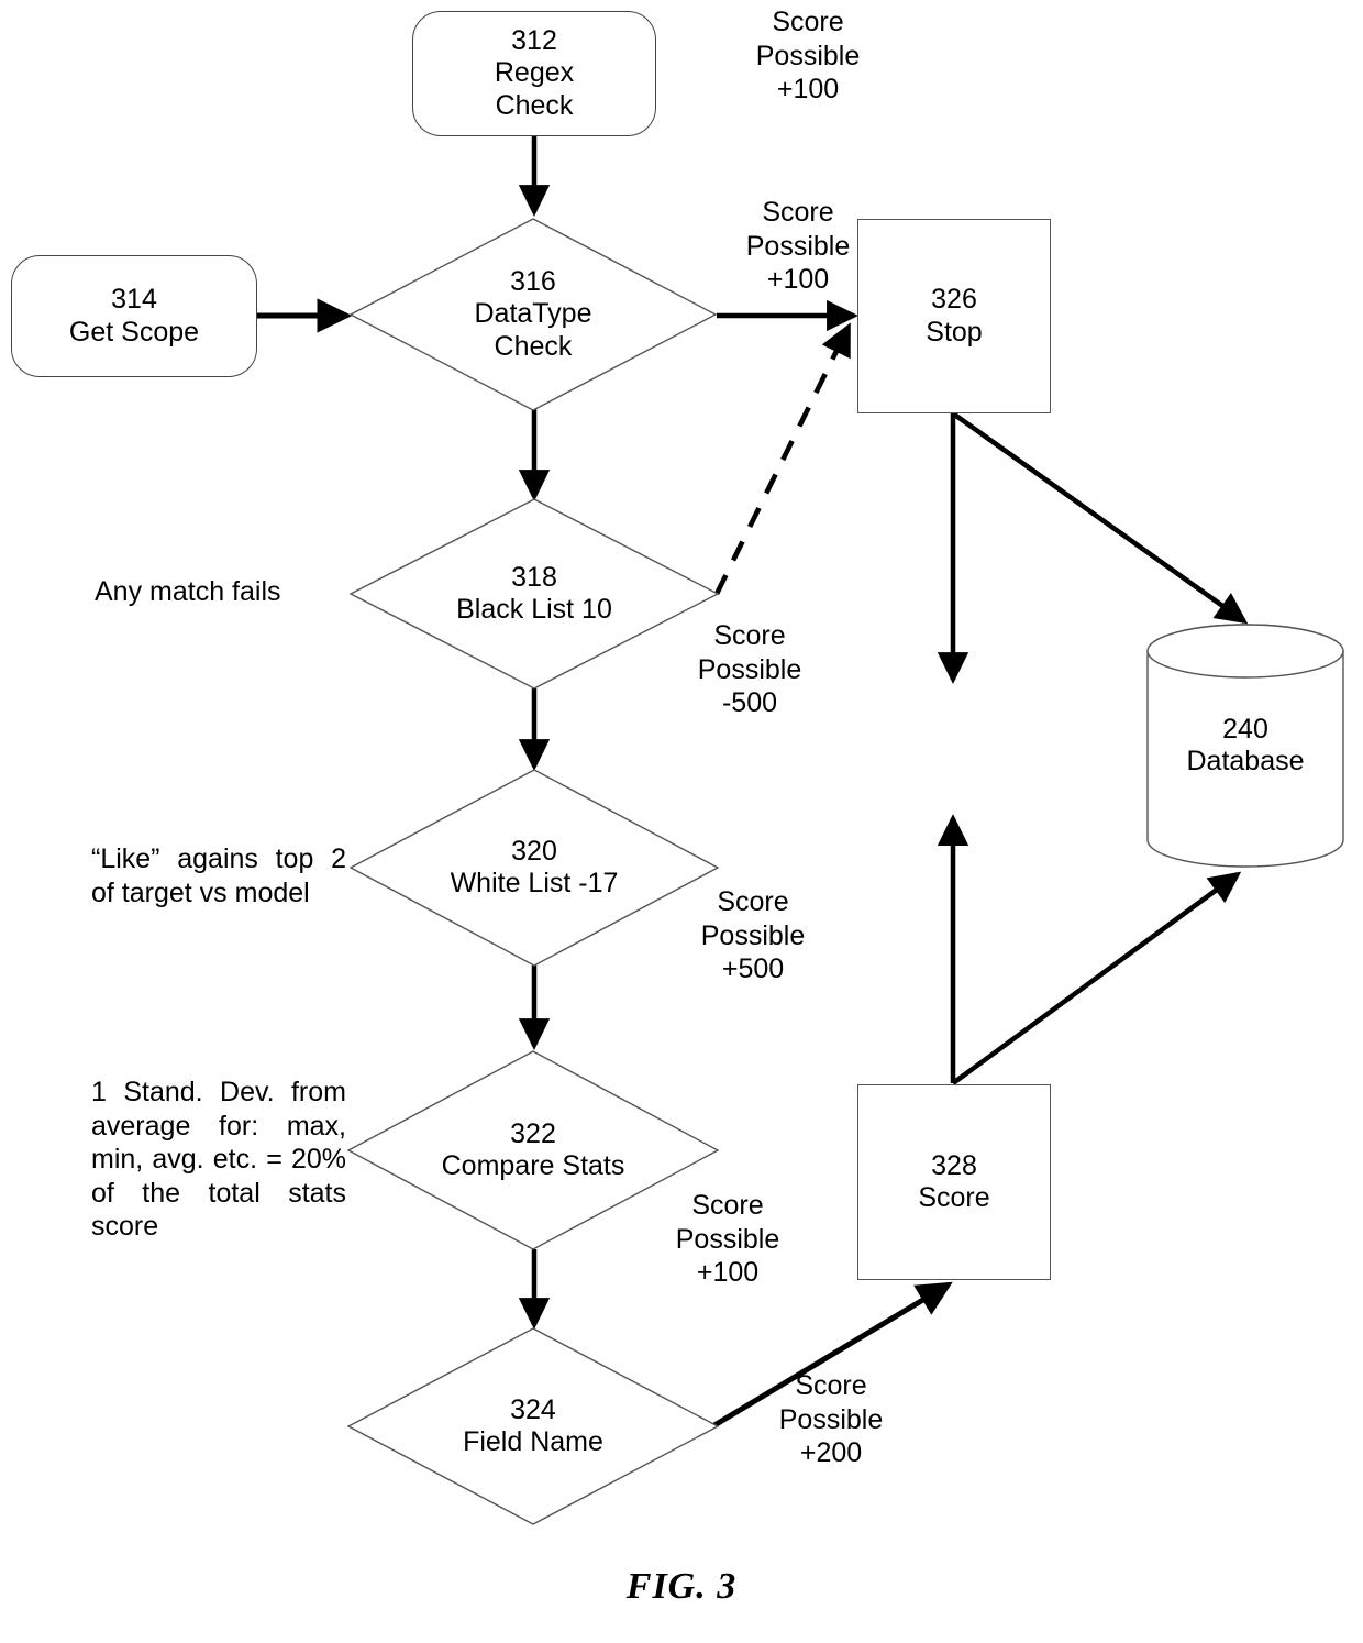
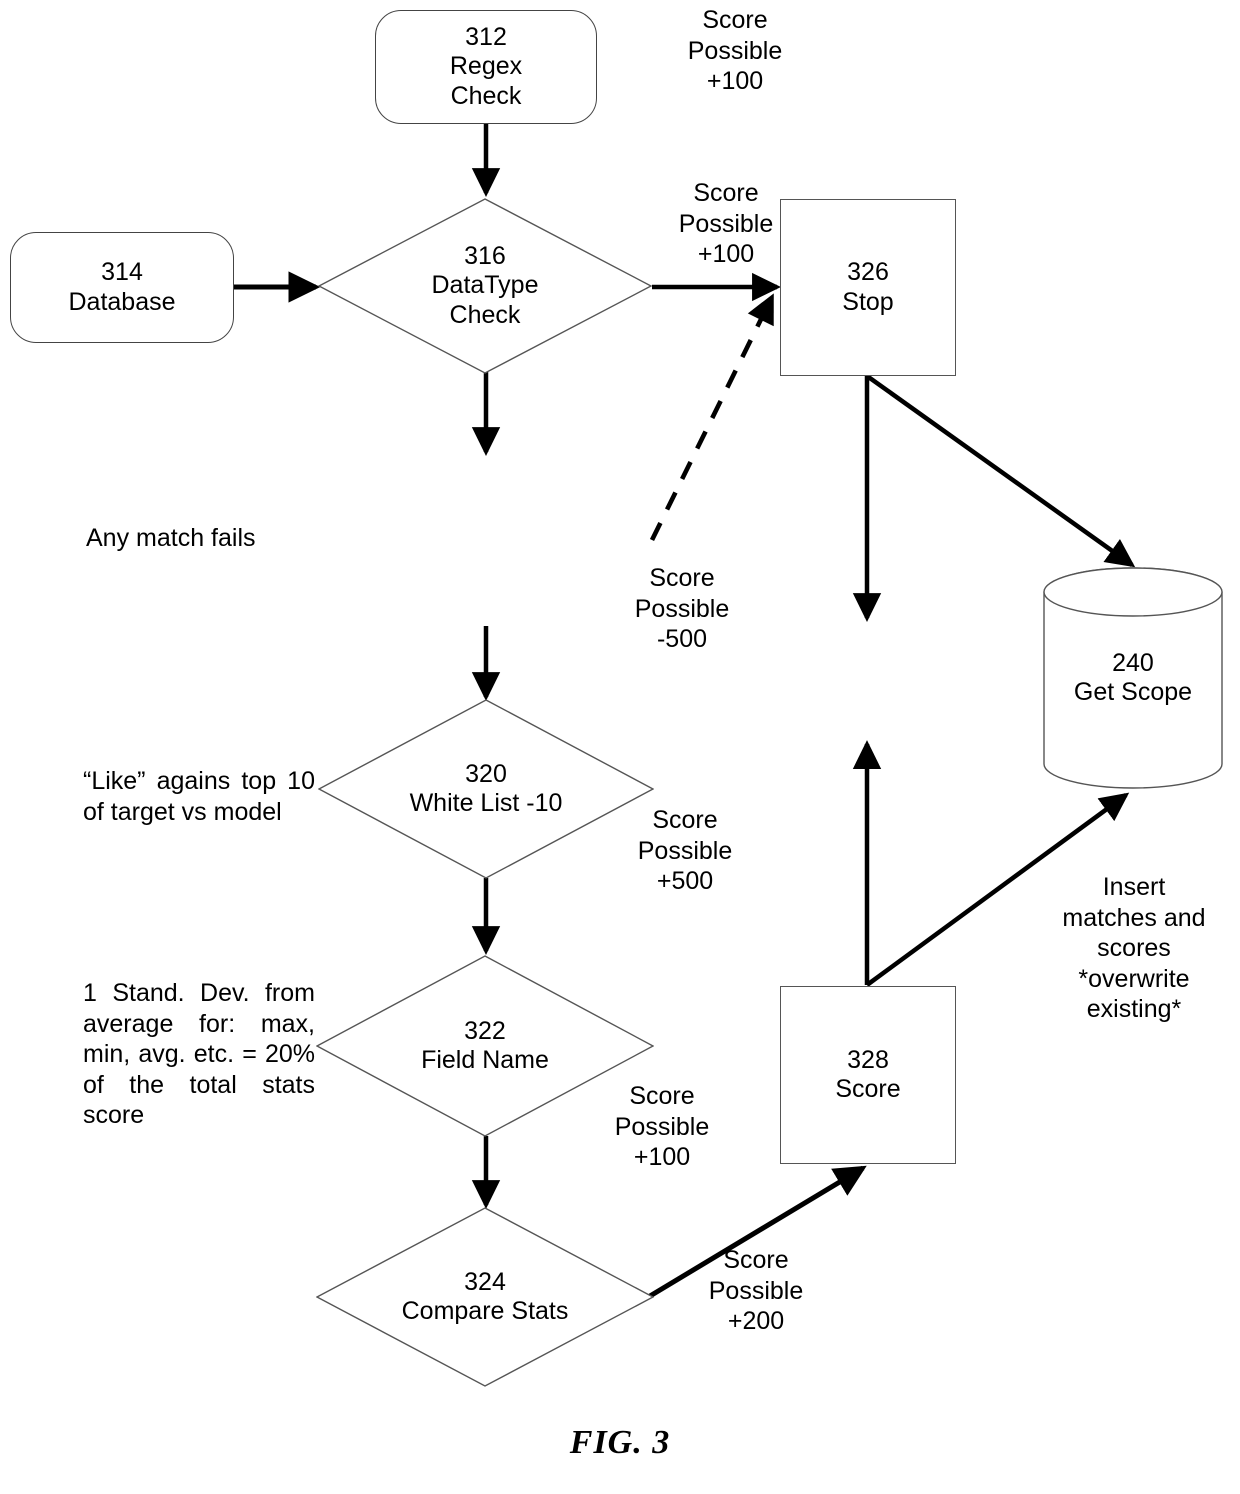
  312
  Regex
  Check
  314
- Get Scope
+ Database
  316
  DataType
  Check
- 318
- Black List 10
  320
- White List -17
+ White List -10
  322
- Compare Stats
+ Field Name
  324
- Field Name
+ Compare Stats
  326
  Stop
  328
  Score
  240
- Database
+ Get Scope
  Score
  Possible
  +100
  Score
  Possible
  +100
  Score
  Possible
  -500
  Score
  Possible
  +500
  Score
  Possible
  +100
  Score
  Possible
  +200
  Any match fails
- “Like” agains top 2 of target vs model
+ “Like” agains top 10 of target vs model
  1 Stand. Dev. from average for: max, min, avg. etc. = 20% of the total stats score
+ Insert
+ matches and
+ scores
+ *overwrite
+ existing*
  FIG. 3
